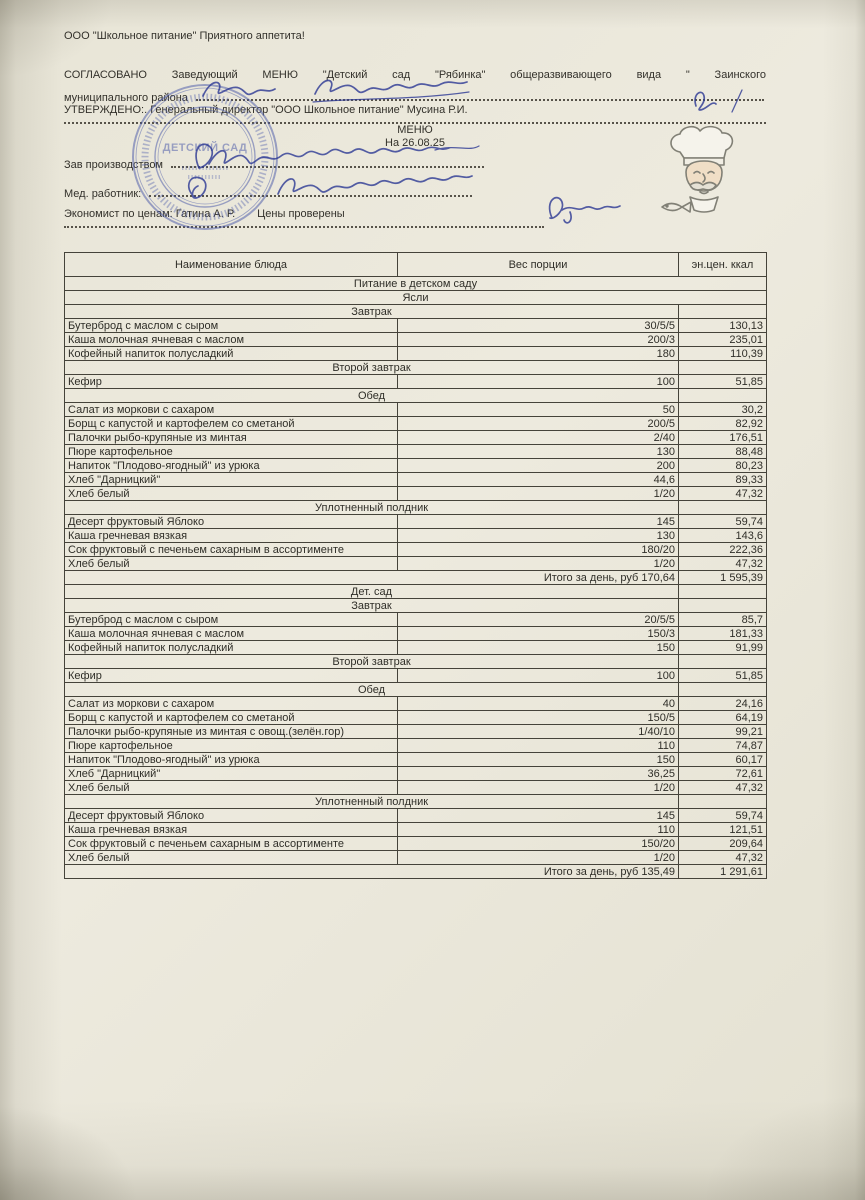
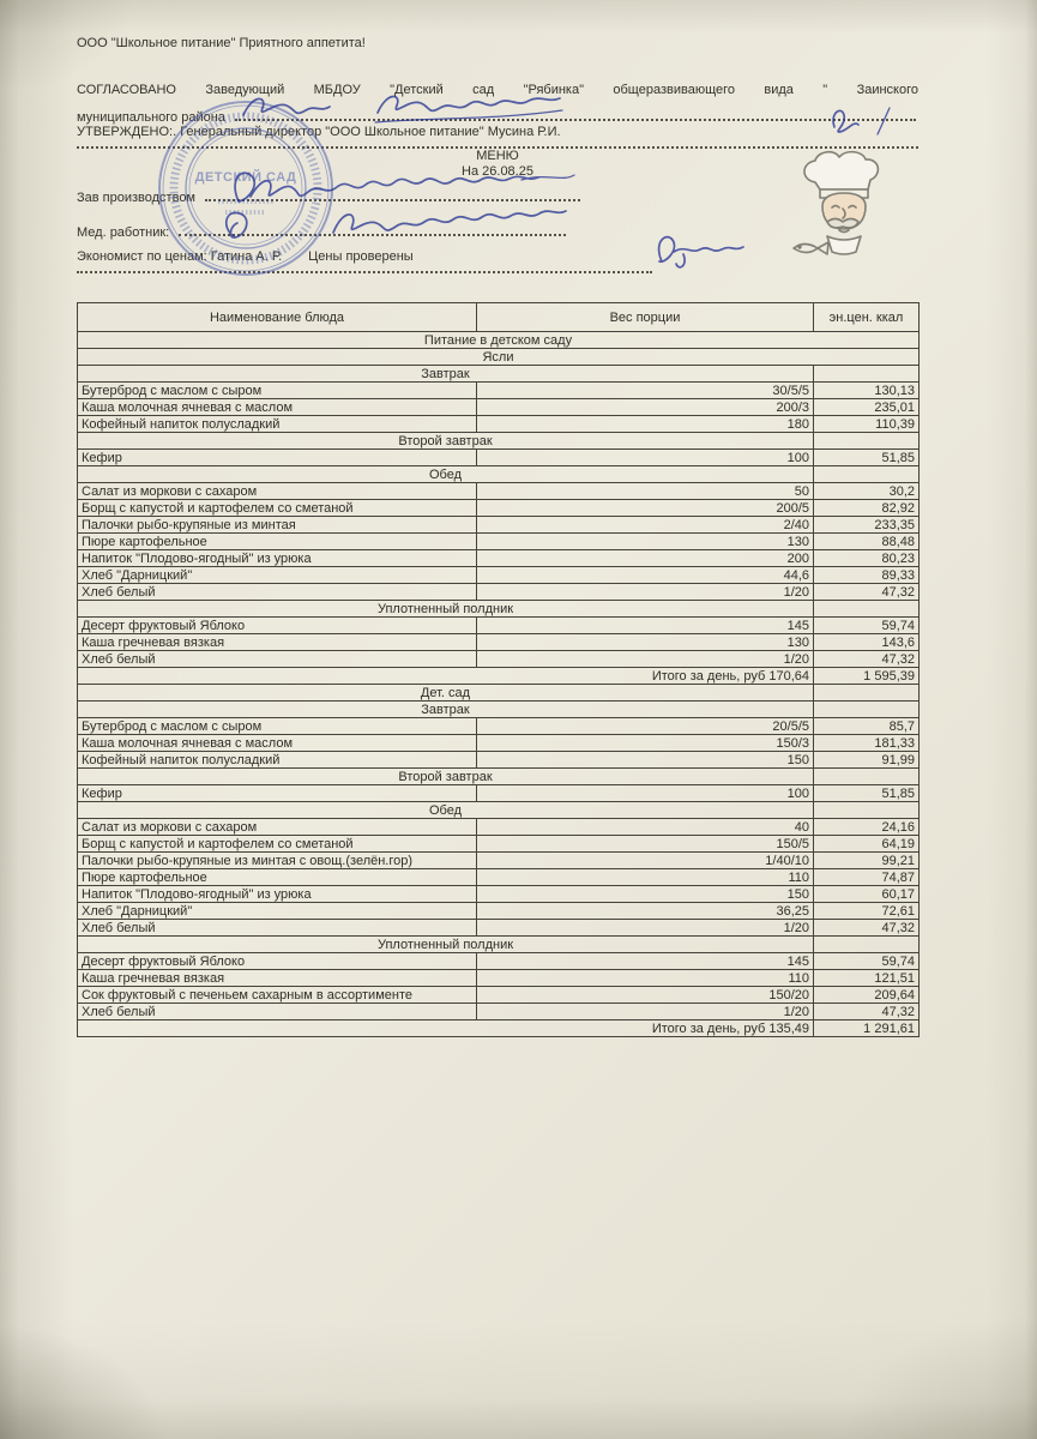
  ООО "Школьное питание" Приятного аппетита!
- СОГЛАСОВАНО Заведующий МЕНЮ "Детский сад "Рябинка" общеразвивающего вида " Заинского
+ СОГЛАСОВАНО Заведующий МБДОУ "Детский сад "Рябинка" общеразвивающего вида " Заинского
  муниципального района
  УТВЕРЖДЕНО:. Генеральный директор "ООО Школьное питание" Мусина Р.И.
  МЕНЮ
  На 26.08.25
  Зав производством
  Мед. работник:
  Экономист по ценам: Гатина А. Р. Цены проверены
  ДЕТСКИЙ САД
  Наименование блюда	Вес порции	эн.цен. ккал
  Питание в детском саду
  Ясли
  Завтрак
  Бутерброд с маслом с сыром	30/5/5	130,13
  Каша молочная ячневая с маслом	200/3	235,01
  Кофейный напиток полусладкий	180	110,39
  Второй завтрак
  Кефир	100	51,85
  Обед
  Салат из моркови с сахаром	50	30,2
  Борщ с капустой и картофелем со сметаной	200/5	82,92
- Палочки рыбо-крупяные из минтая	2/40	176,51
+ Палочки рыбо-крупяные из минтая	2/40	233,35
  Пюре картофельное	130	88,48
  Напиток "Плодово-ягодный" из урюка	200	80,23
  Хлеб "Дарницкий"	44,6	89,33
  Хлеб белый	1/20	47,32
  Уплотненный полдник
  Десерт фруктовый Яблоко	145	59,74
  Каша гречневая вязкая	130	143,6
- Сок фруктовый с печеньем сахарным в ассортименте	180/20	222,36
  Хлеб белый	1/20	47,32
  Итого за день, руб 170,64	1 595,39
  Дет. сад
  Завтрак
  Бутерброд с маслом с сыром	20/5/5	85,7
  Каша молочная ячневая с маслом	150/3	181,33
  Кофейный напиток полусладкий	150	91,99
  Второй завтрак
  Кефир	100	51,85
  Обед
  Салат из моркови с сахаром	40	24,16
  Борщ с капустой и картофелем со сметаной	150/5	64,19
  Палочки рыбо-крупяные из минтая с овощ.(зелён.гор)	1/40/10	99,21
  Пюре картофельное	110	74,87
  Напиток "Плодово-ягодный" из урюка	150	60,17
  Хлеб "Дарницкий"	36,25	72,61
  Хлеб белый	1/20	47,32
  Уплотненный полдник
  Десерт фруктовый Яблоко	145	59,74
  Каша гречневая вязкая	110	121,51
  Сок фруктовый с печеньем сахарным в ассортименте	150/20	209,64
  Хлеб белый	1/20	47,32
  Итого за день, руб 135,49	1 291,61
